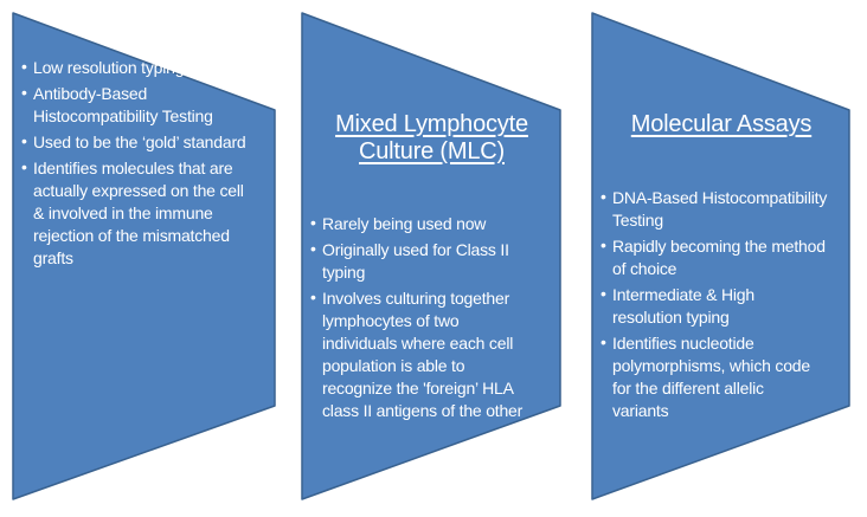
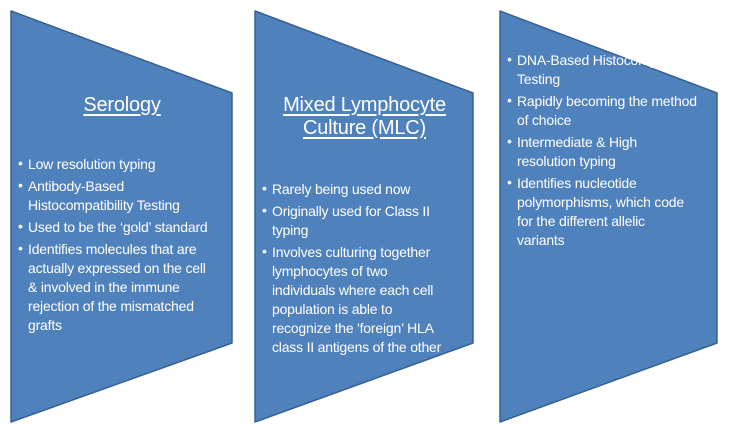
+ Serology
  •
  Low resolution typing
  •
  Antibody-Based
  Histocompatibility Testing
  •
  Used to be the ‘gold’ standard
  •
  Identifies molecules that are
  actually expressed on the cell
  & involved in the immune
  rejection of the mismatched
  grafts
  Mixed Lymphocyte
  Culture (MLC)
  •
  Rarely being used now
  •
  Originally used for Class II
  typing
  •
  Involves culturing together
  lymphocytes of two
  individuals where each cell
  population is able to
  recognize the 'foreign’ HLA
  class II antigens of the other
- Molecular Assays
  •
  DNA-Based Histocompatibility
  Testing
  •
  Rapidly becoming the method
  of choice
  •
  Intermediate & High
  resolution typing
  •
  Identifies nucleotide
  polymorphisms, which code
  for the different allelic
  variants
